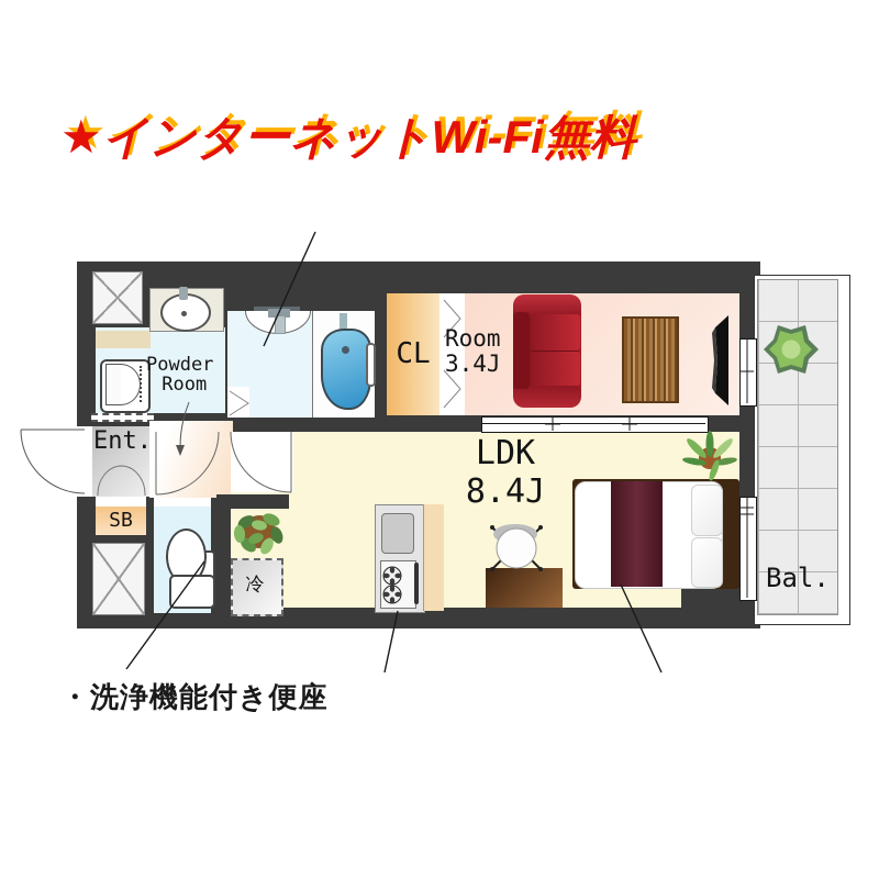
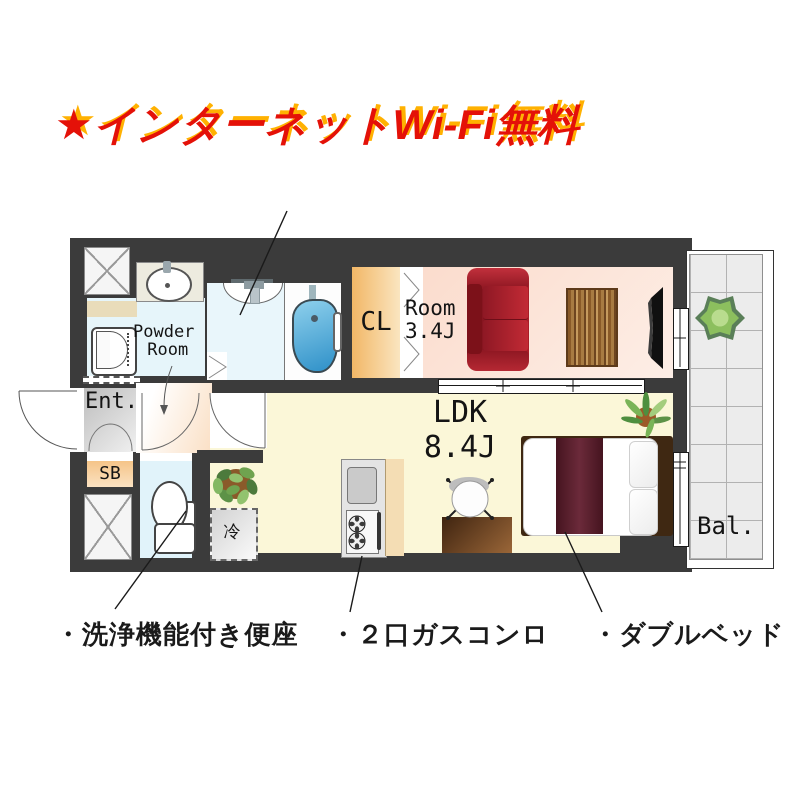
  Powder
  Room
  Ent.
  SB
  CL
  Room
  3.4J
  LDK
  8.4J
  冷
  Bal.
  ★インターネットWi-Fi無料
  ・洗浄機能付き便座
+ ・２口ガスコンロ
+ ・ダブルベッド
